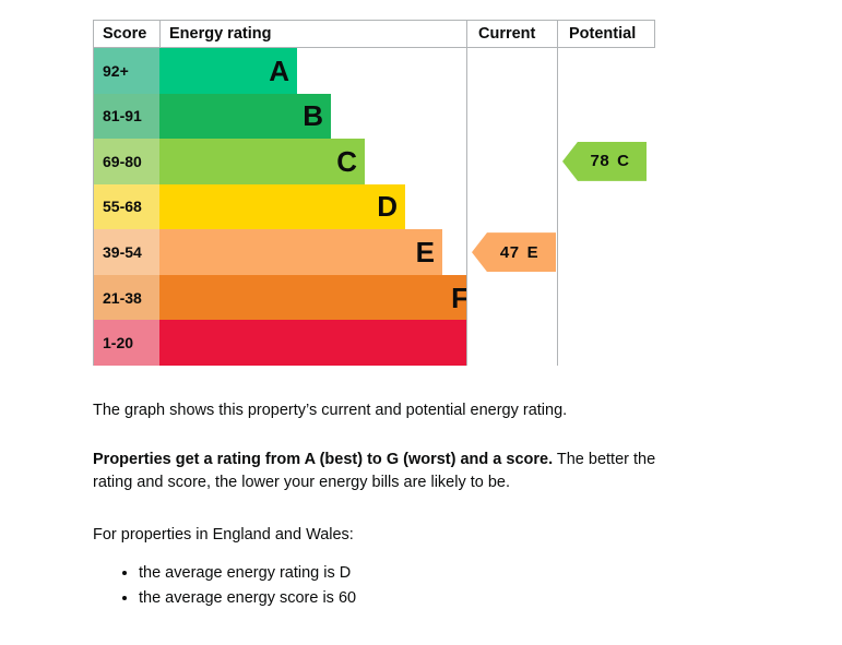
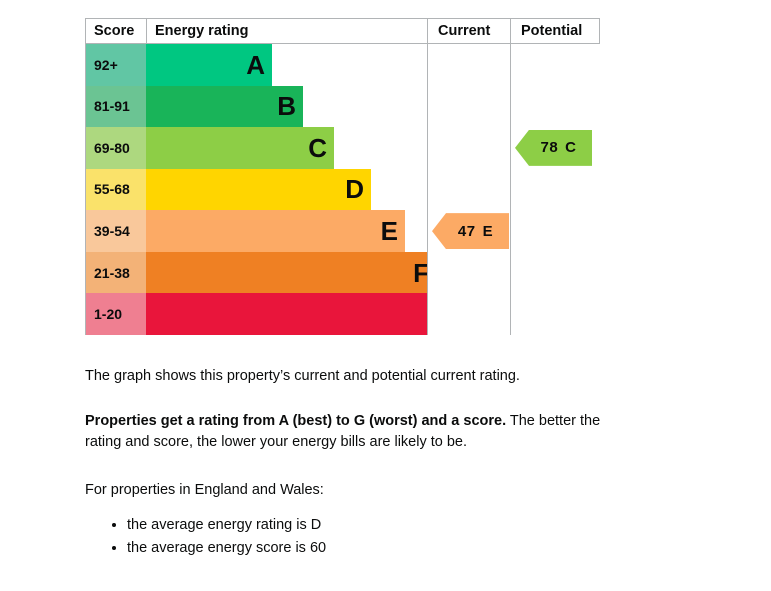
  Score
  Energy rating
  Current
  Potential
  92+
  A
  81-91
  B
  69-80
  C
  55-68
  D
  39-54
  E
  21-38
  F
  1-20
  47
  E
  78
  C
- The graph shows this property’s current and potential energy rating.
+ The graph shows this property’s current and potential current rating.
  Properties get a rating from A (best) to G (worst) and a score. The better the rating and score, the lower your energy bills are likely to be.
  For properties in England and Wales:
  the average energy rating is D
  the average energy score is 60
